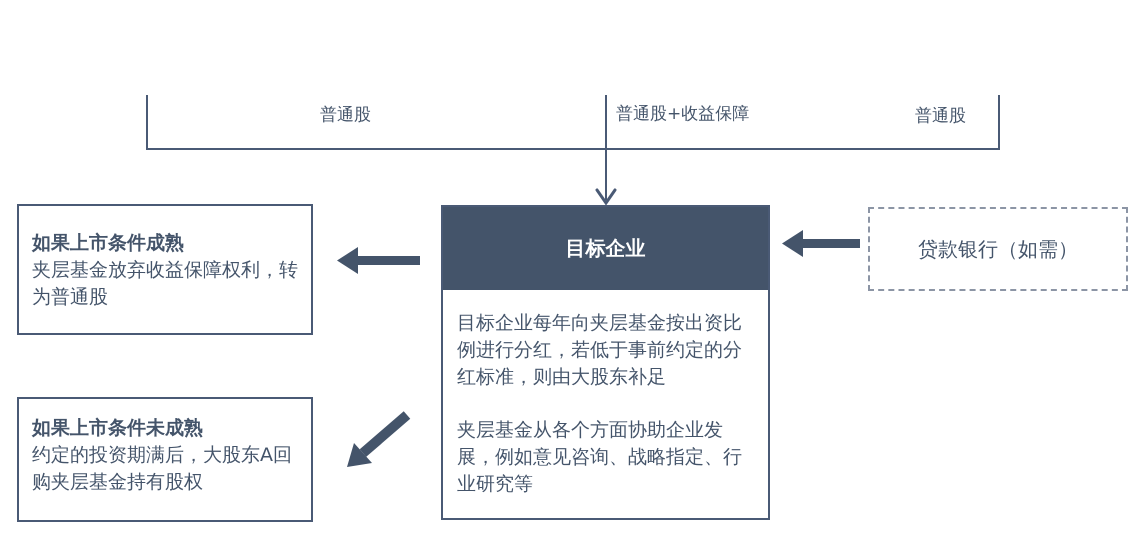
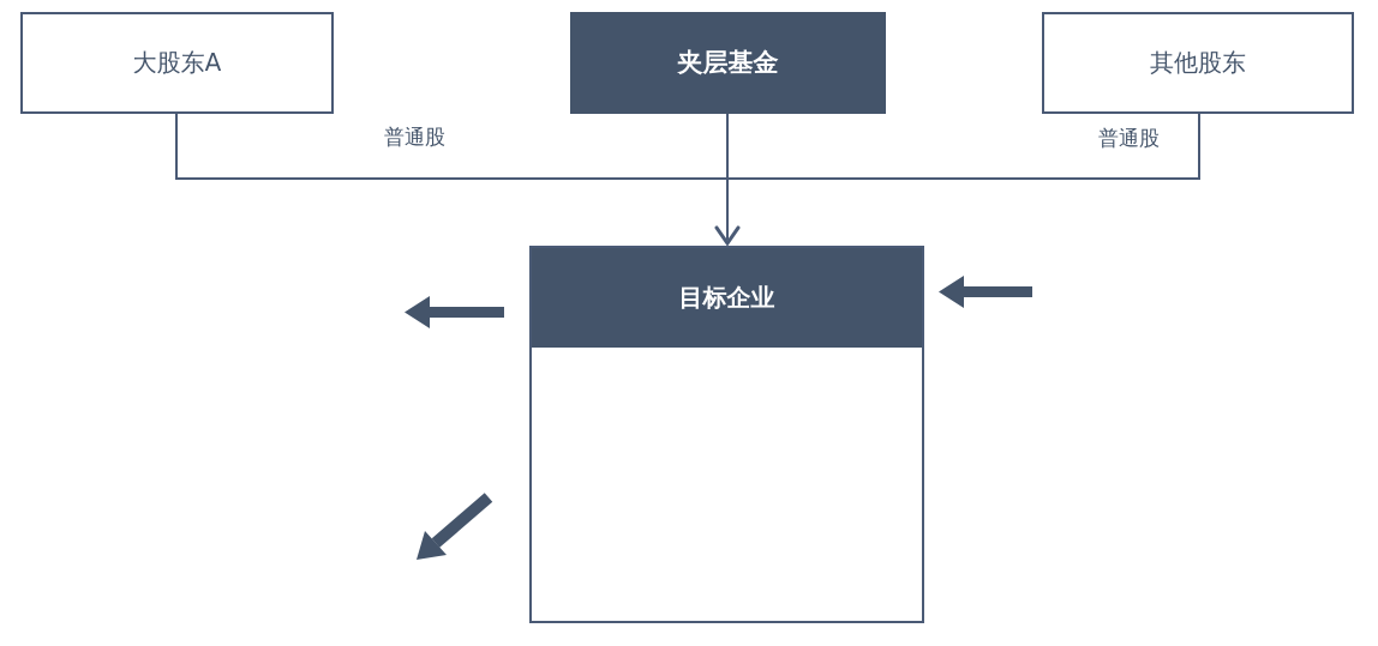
+ 大股东A
+ 夹层基金
+ 其他股东
  普通股
- 普通股+收益保障
  普通股
  目标企业
- 目标企业每年向夹层基金按出资比例进行分红，若低于事前约定的分红标准，则由大股东补足
- 夹层基金从各个方面协助企业发展，例如意见咨询、战略指定、行业研究等
- 贷款银行（如需）
- 如果上市条件成熟
- 夹层基金放弃收益保障权利，转为普通股
- 如果上市条件未成熟
- 约定的投资期满后，大股东A回购夹层基金持有股权
